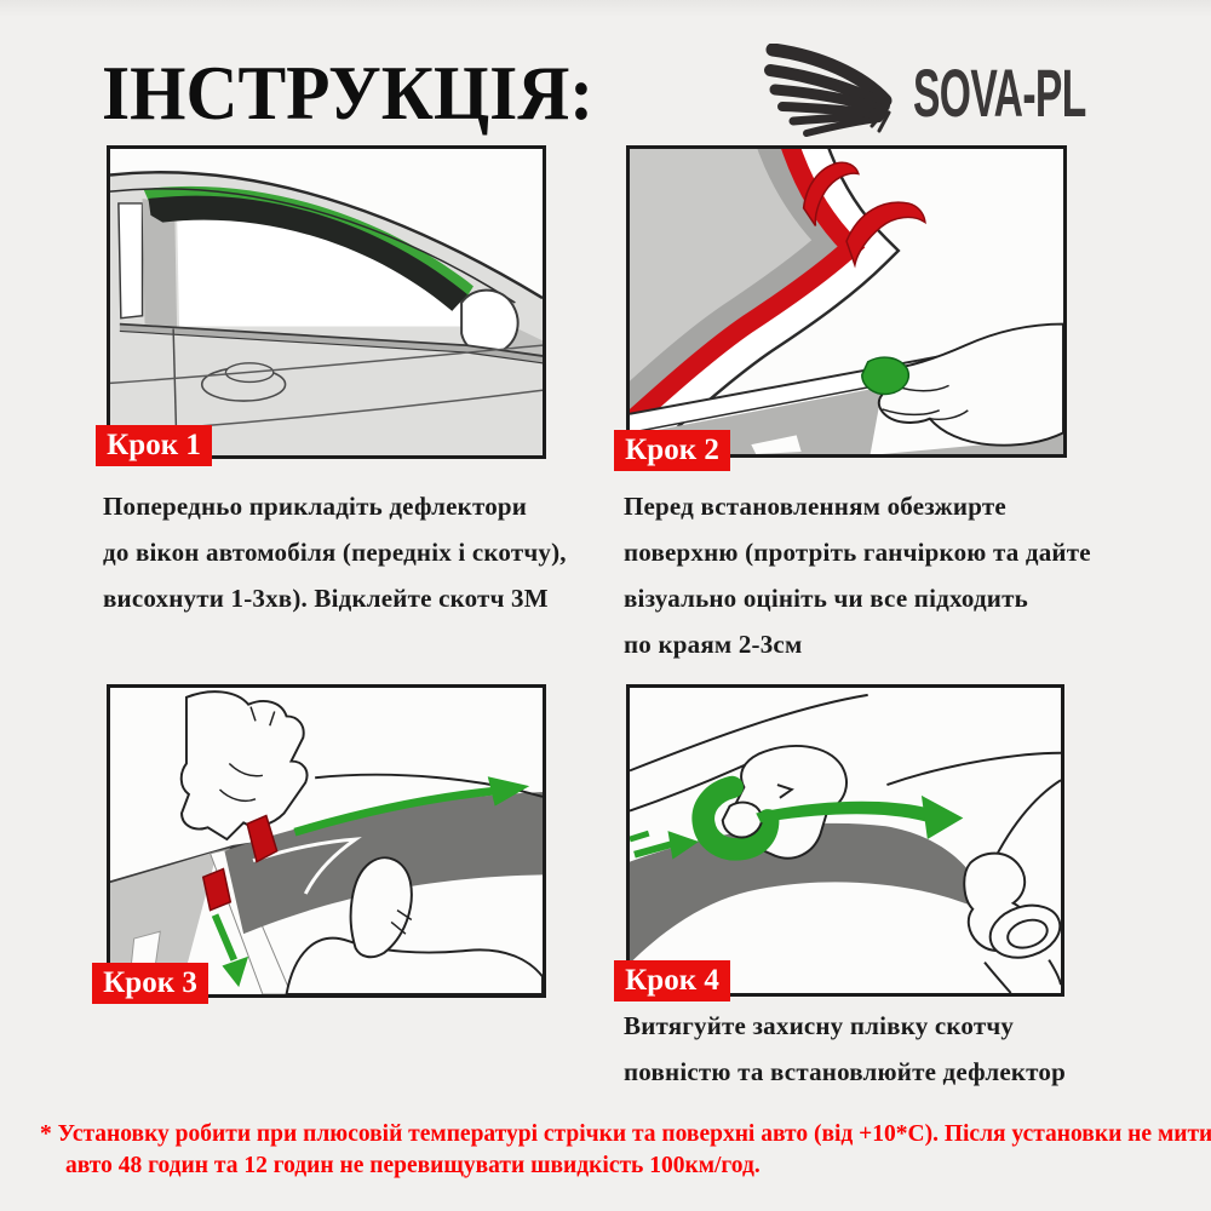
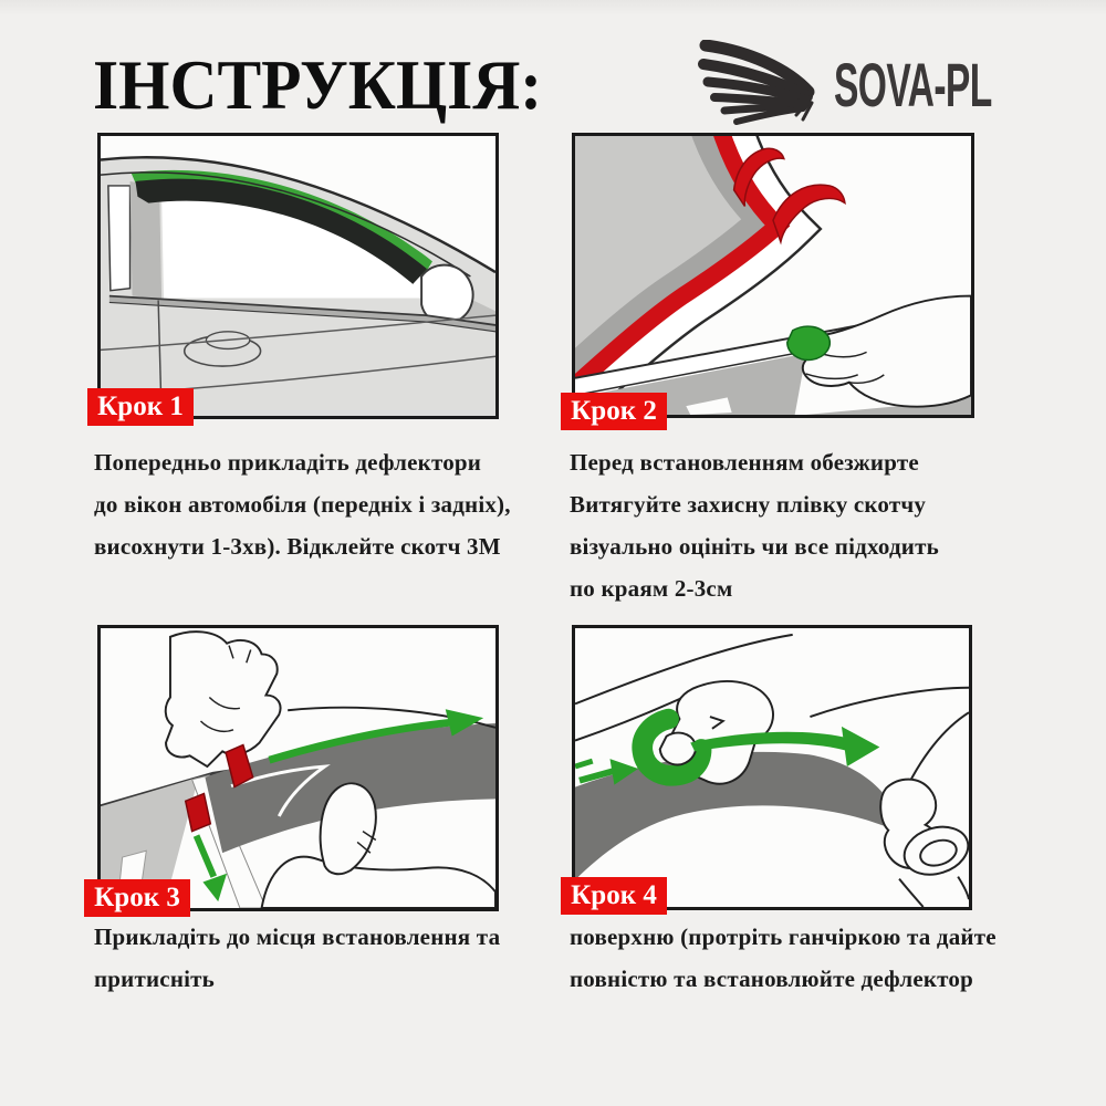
  ІНСТРУКЦІЯ:
  SOVA-PL
  Крок 1
  Крок 2
  Крок 3
  Крок 4
  Попередньо прикладіть дефлектори
- до вікон автомобіля (передніх і скотчу),
+ до вікон автомобіля (передніх і задніх),
  висохнути 1-3хв). Відклейте скотч 3М
  Перед встановленням обезжирте
- поверхню (протріть ганчіркою та дайте
+ Витягуйте захисну плівку скотчу
  візуально оцініть чи все підходить
  по краям 2-3см
+ Прикладіть до місця встановлення та
+ притисніть
- Витягуйте захисну плівку скотчу
+ поверхню (протріть ганчіркою та дайте
  повністю та встановлюйте дефлектор
- * Установку робити при плюсовій температурі стрічки та поверхні авто (від +10*С). Після установки не мити
- авто 48 годин та 12 годин не перевищувати швидкість 100км/год.
